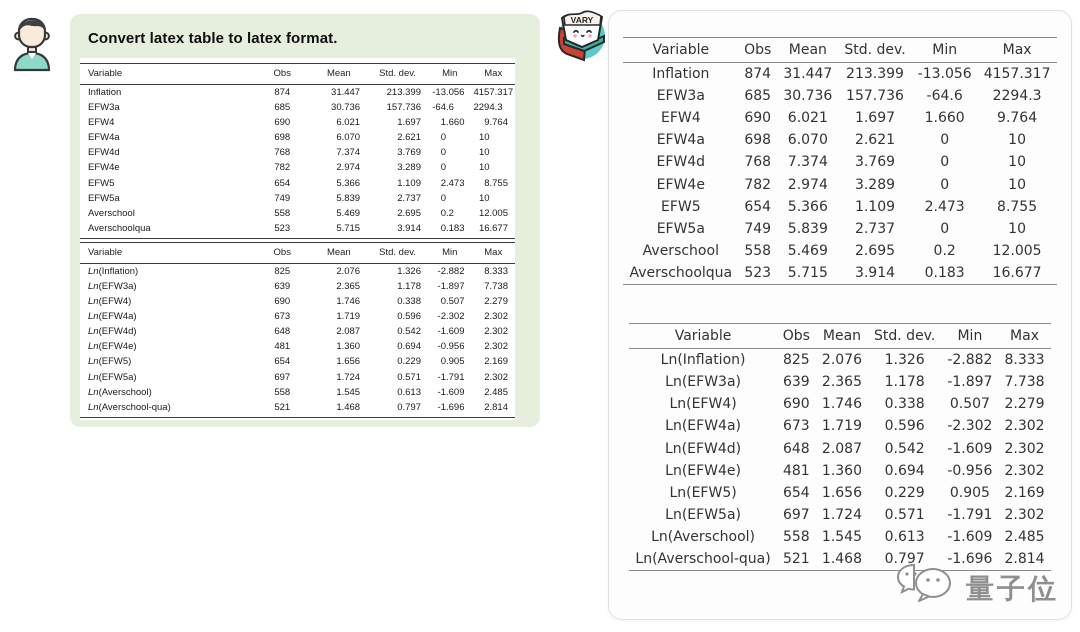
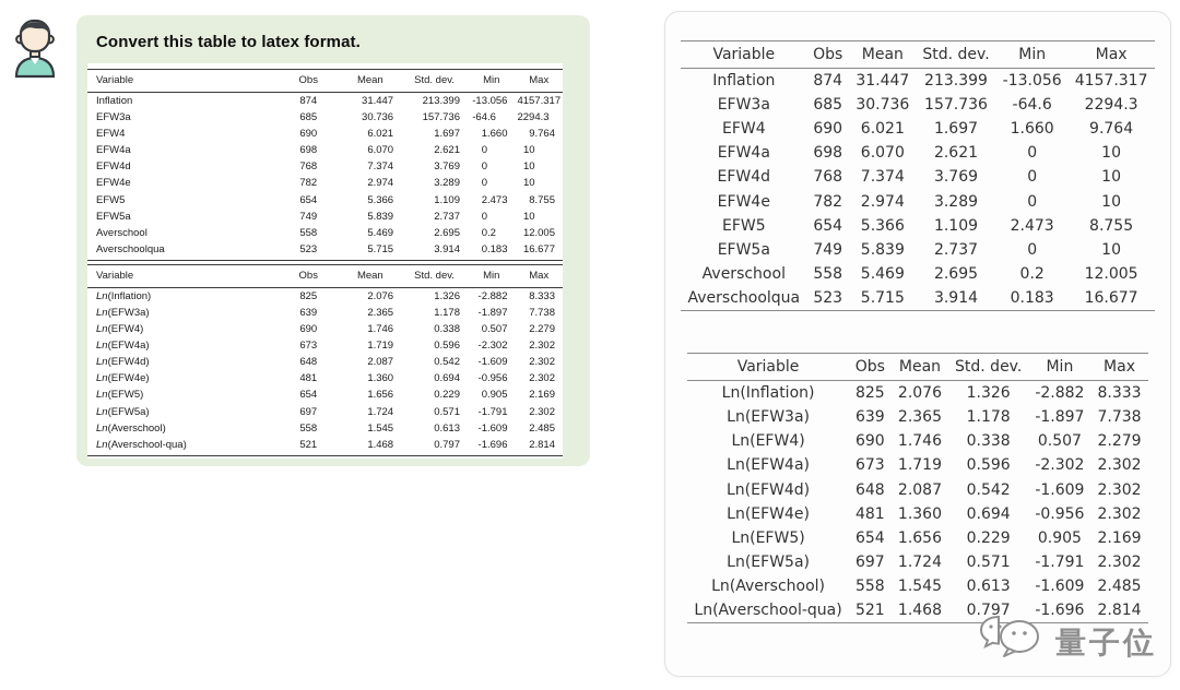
- Convert latex table to latex format.
+ Convert this table to latex format.
  Variable	Obs	Mean	Std. dev.	Min	Max
  Inflation	874	31.447	213.399	-13.056	4157.317
  EFW3a	685	30.736	157.736	-64.6	2294.3
  EFW4	690	6.021	1.697	1.660	9.764
  EFW4a	698	6.070	2.621	0	10
  EFW4d	768	7.374	3.769	0	10
  EFW4e	782	2.974	3.289	0	10
  EFW5	654	5.366	1.109	2.473	8.755
  EFW5a	749	5.839	2.737	0	10
  Averschool	558	5.469	2.695	0.2	12.005
  Averschoolqua	523	5.715	3.914	0.183	16.677
  Variable	Obs	Mean	Std. dev.	Min	Max
  Ln(Inflation)	825	2.076	1.326	-2.882	8.333
  Ln(EFW3a)	639	2.365	1.178	-1.897	7.738
  Ln(EFW4)	690	1.746	0.338	0.507	2.279
  Ln(EFW4a)	673	1.719	0.596	-2.302	2.302
  Ln(EFW4d)	648	2.087	0.542	-1.609	2.302
  Ln(EFW4e)	481	1.360	0.694	-0.956	2.302
  Ln(EFW5)	654	1.656	0.229	0.905	2.169
  Ln(EFW5a)	697	1.724	0.571	-1.791	2.302
  Ln(Averschool)	558	1.545	0.613	-1.609	2.485
  Ln(Averschool-qua)	521	1.468	0.797	-1.696	2.814
- VARY
  Variable	Obs	Mean	Std. dev.	Min	Max
  Inflation	874	31.447	213.399	-13.056	4157.317
  EFW3a	685	30.736	157.736	-64.6	2294.3
  EFW4	690	6.021	1.697	1.660	9.764
  EFW4a	698	6.070	2.621	0	10
  EFW4d	768	7.374	3.769	0	10
  EFW4e	782	2.974	3.289	0	10
  EFW5	654	5.366	1.109	2.473	8.755
  EFW5a	749	5.839	2.737	0	10
  Averschool	558	5.469	2.695	0.2	12.005
  Averschoolqua	523	5.715	3.914	0.183	16.677
  Variable	Obs	Mean	Std. dev.	Min	Max
  Ln(Inflation)	825	2.076	1.326	-2.882	8.333
  Ln(EFW3a)	639	2.365	1.178	-1.897	7.738
  Ln(EFW4)	690	1.746	0.338	0.507	2.279
  Ln(EFW4a)	673	1.719	0.596	-2.302	2.302
  Ln(EFW4d)	648	2.087	0.542	-1.609	2.302
  Ln(EFW4e)	481	1.360	0.694	-0.956	2.302
  Ln(EFW5)	654	1.656	0.229	0.905	2.169
  Ln(EFW5a)	697	1.724	0.571	-1.791	2.302
  Ln(Averschool)	558	1.545	0.613	-1.609	2.485
  Ln(Averschool-qua)	521	1.468	0.797	-1.696	2.814
  量子位
